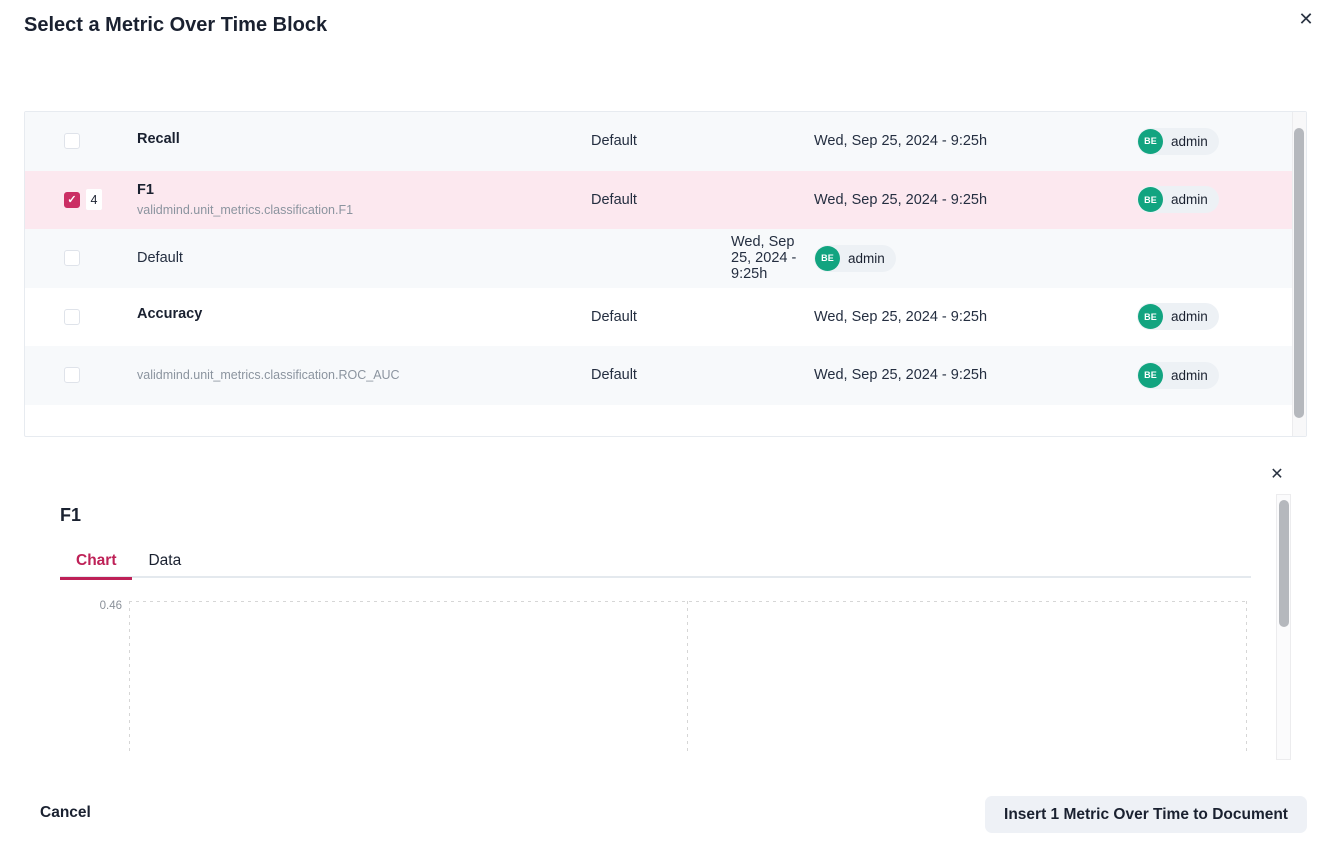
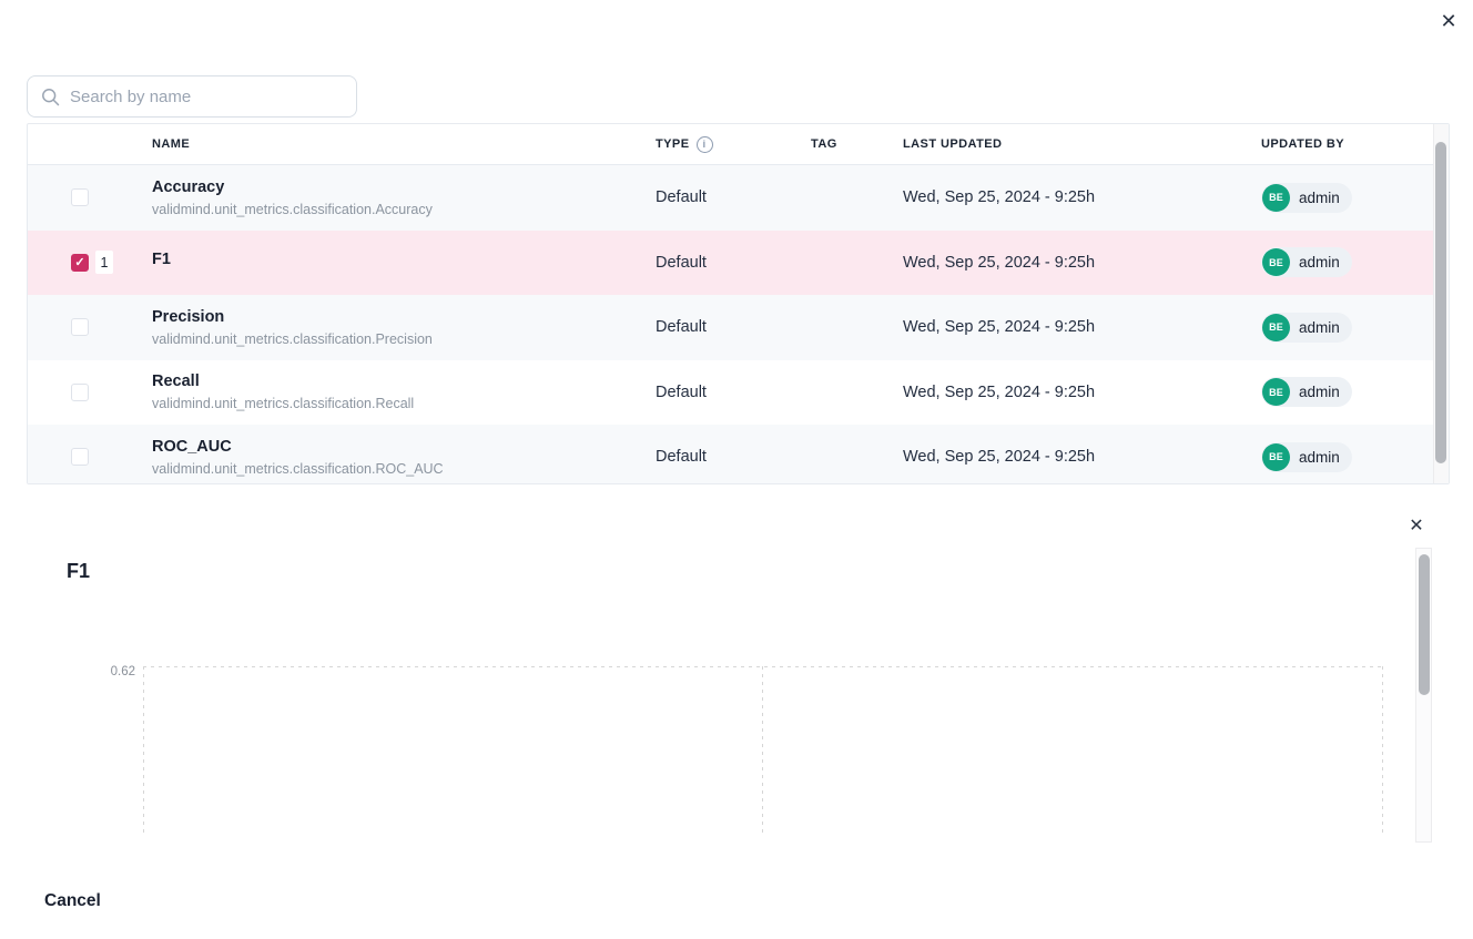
- Select a Metric Over Time Block
  ✕
+ Search by name
+ NAME
+ TYPE
+ i
+ TAG
+ LAST UPDATED
+ UPDATED BY
- Recall
+ Accuracy
+ validmind.unit_metrics.classification.Accuracy
  Default
  Wed, Sep 25, 2024 - 9:25h
  BE
  admin
  ✓
- 4
+ 1
  F1
- validmind.unit_metrics.classification.F1
  Default
  Wed, Sep 25, 2024 - 9:25h
  BE
  admin
+ Precision
+ validmind.unit_metrics.classification.Precision
  Default
  Wed, Sep 25, 2024 - 9:25h
  BE
  admin
- Accuracy
+ Recall
+ validmind.unit_metrics.classification.Recall
  Default
  Wed, Sep 25, 2024 - 9:25h
  BE
  admin
+ ROC_AUC
  validmind.unit_metrics.classification.ROC_AUC
  Default
  Wed, Sep 25, 2024 - 9:25h
  BE
  admin
  ✕
  F1
- Chart
- Data
- 0.46
+ 0.62
  Cancel
- Insert 1 Metric Over Time to Document
